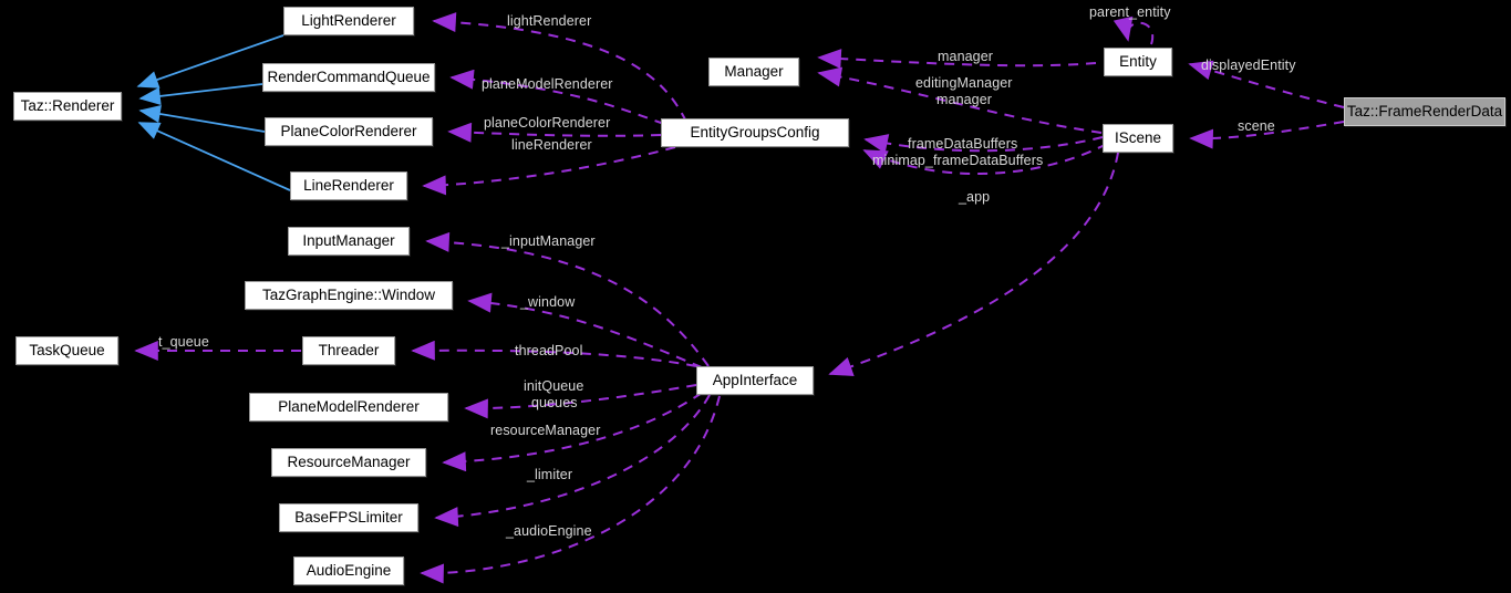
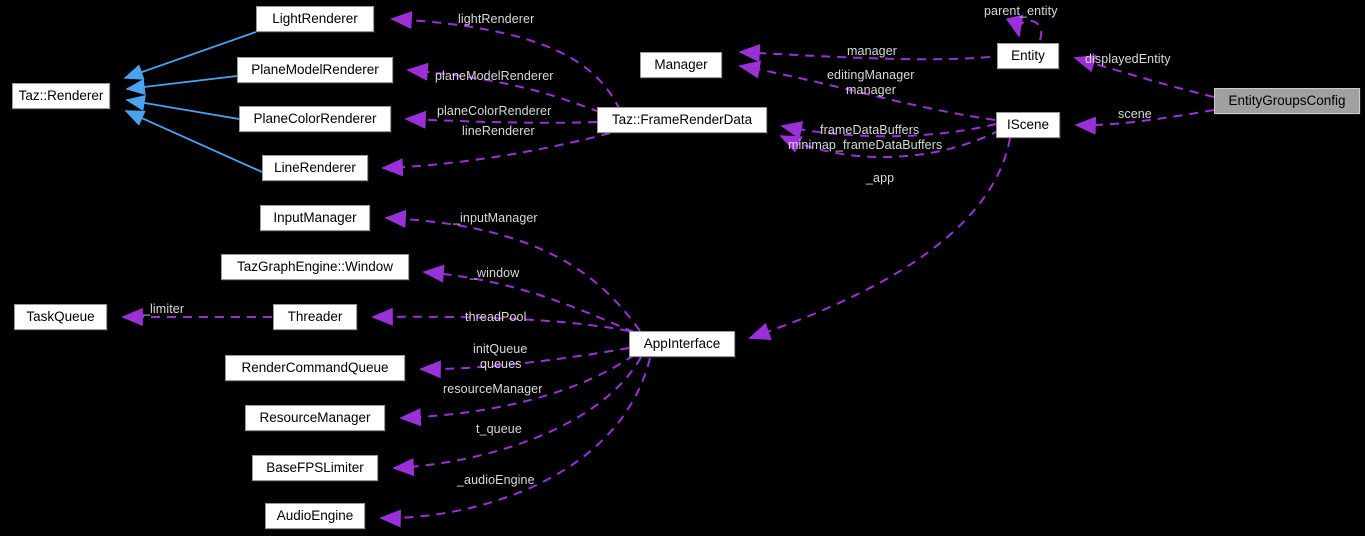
  Taz::Renderer
  LightRenderer
- RenderCommandQueue
+ PlaneModelRenderer
  PlaneColorRenderer
  LineRenderer
  InputManager
  TazGraphEngine::Window
  TaskQueue
  Threader
- PlaneModelRenderer
+ RenderCommandQueue
  ResourceManager
  BaseFPSLimiter
  AudioEngine
- EntityGroupsConfig
+ Taz::FrameRenderData
  Manager
  AppInterface
  Entity
  IScene
- Taz::FrameRenderData
+ EntityGroupsConfig
  lightRenderer
  planeModelRenderer
  planeColorRenderer
  lineRenderer
  _inputManager
  _window
- t_queue
+ _limiter
  threadPool
  initQueue
  queues
  resourceManager
- _limiter
+ t_queue
  _audioEngine
  manager
  editingManager
  manager
  frameDataBuffers
  minimap_frameDataBuffers
  _app
  parent_entity
  displayedEntity
  scene
